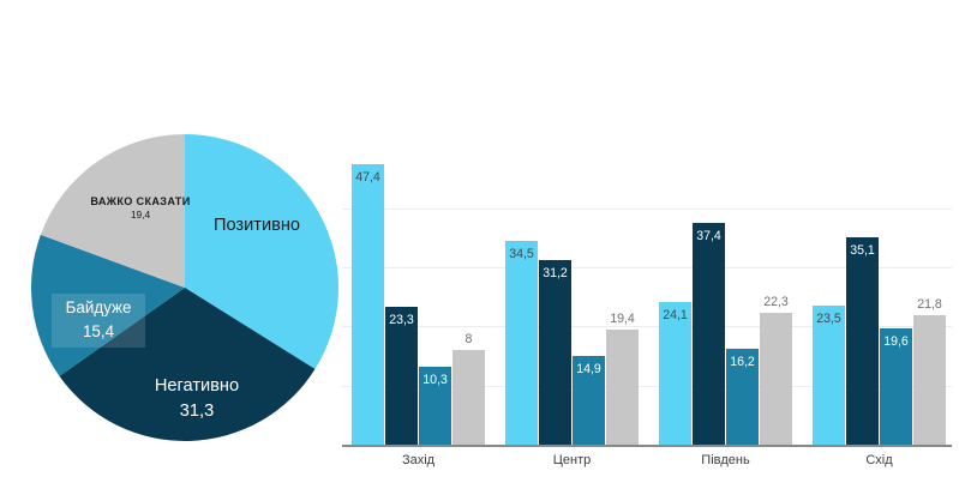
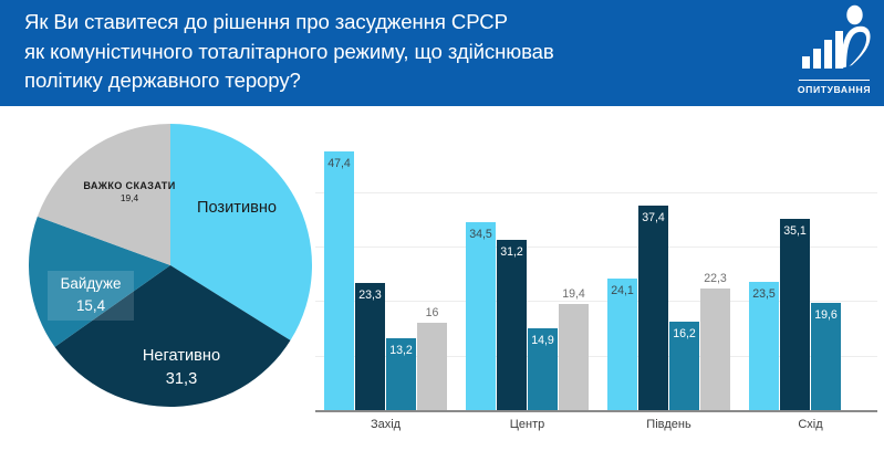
+ Як Ви ставитеся до рішення про засудження СРСР
+ як комуністичного тоталітарного режиму, що здійснював
+ політику державного терору?
+ ОПИТУВАННЯ
  Позитивно
  Негативно
  31,3
  Байдуже
  15,4
  ВАЖКО СКАЗАТИ
  19,4
  47,4
  23,3
- 10,3
+ 13,2
- 8
+ 16
  34,5
  31,2
  14,9
  19,4
  24,1
  37,4
  16,2
  22,3
  23,5
  35,1
  19,6
- 21,8
  Захід
  Центр
  Південь
  Схід
